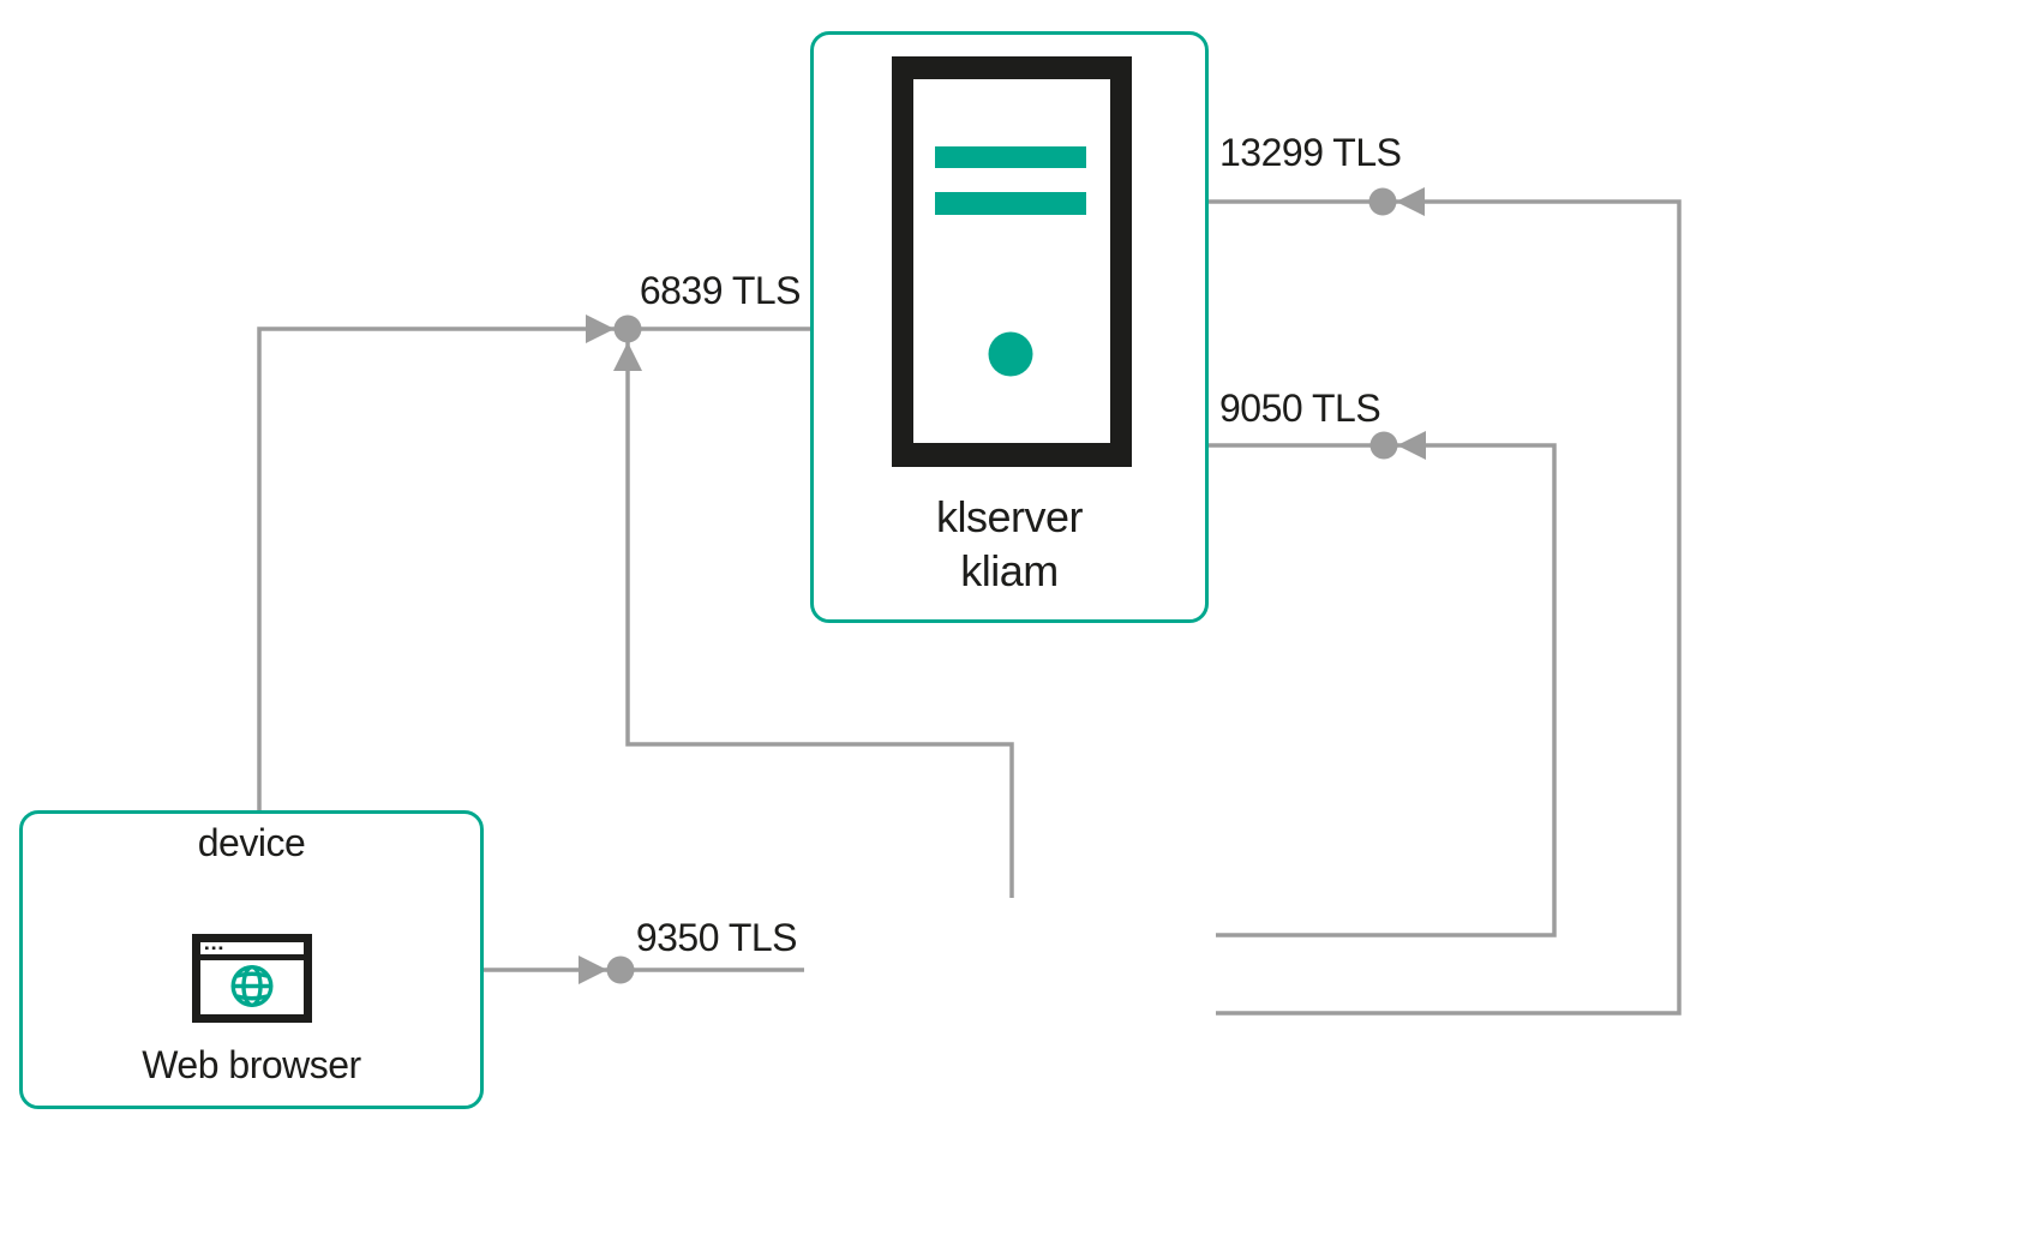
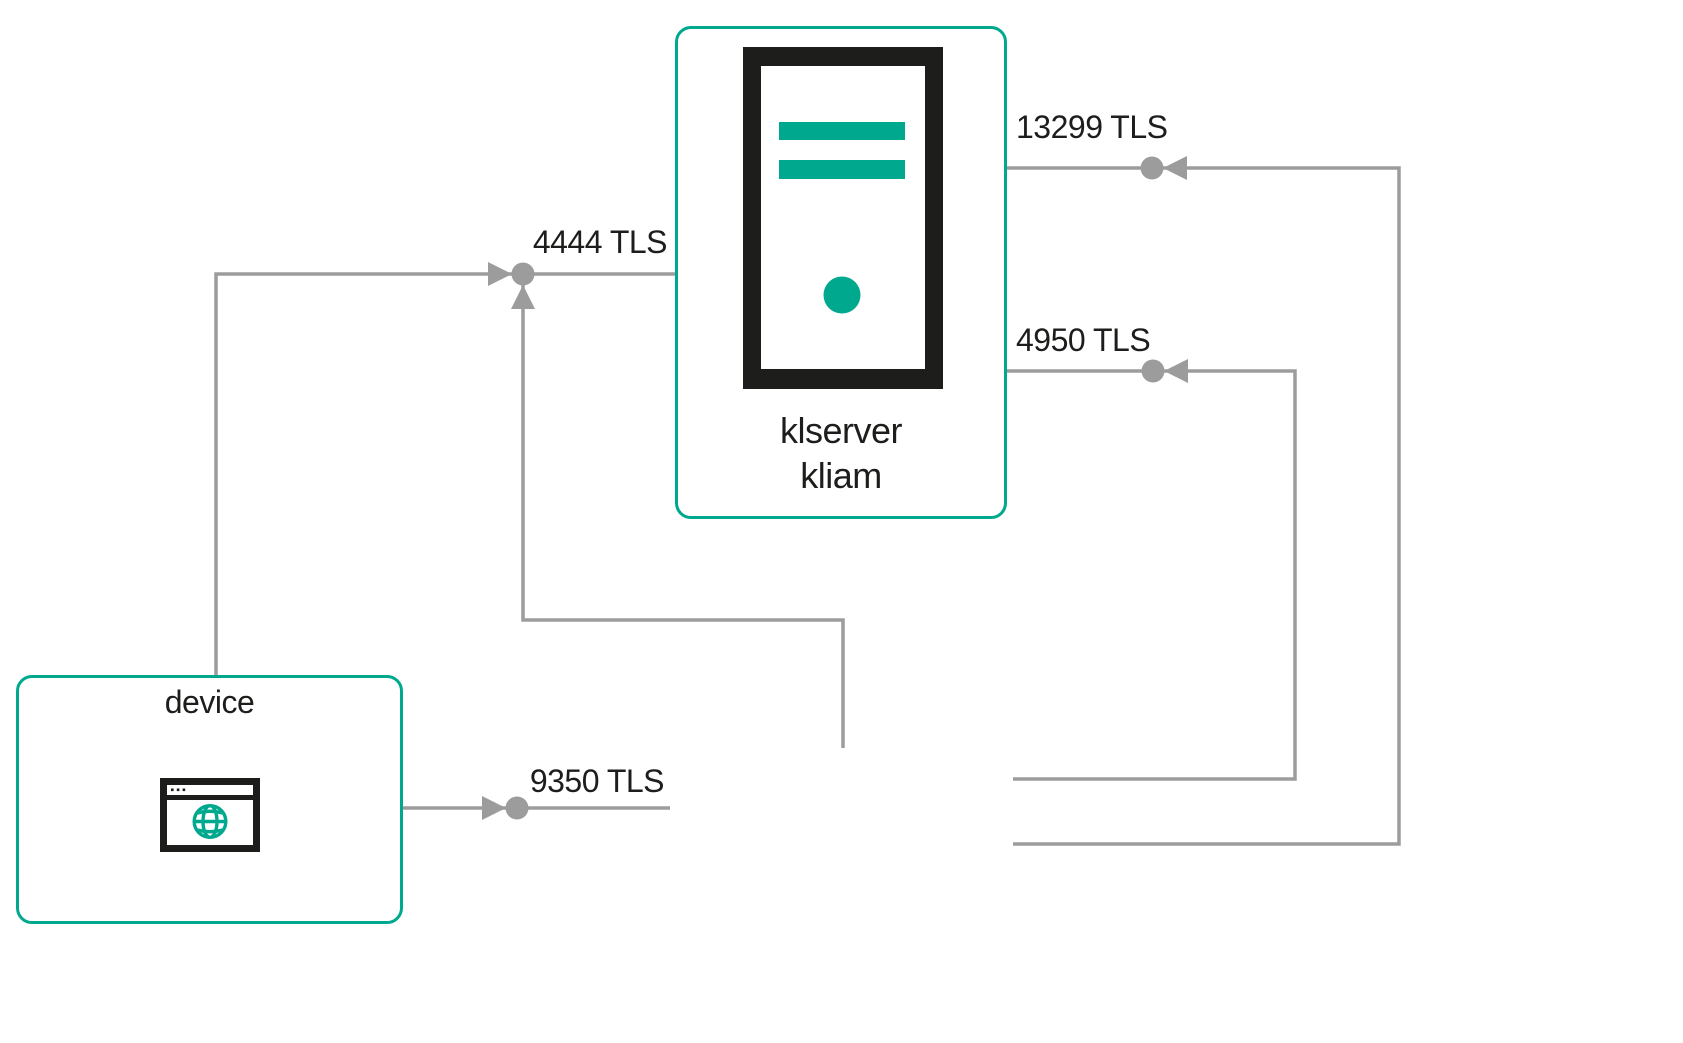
  klserver
  kliam
  device
- Web browser
  13299 TLS
- 9050 TLS
+ 4950 TLS
- 6839 TLS
+ 4444 TLS
  9350 TLS
